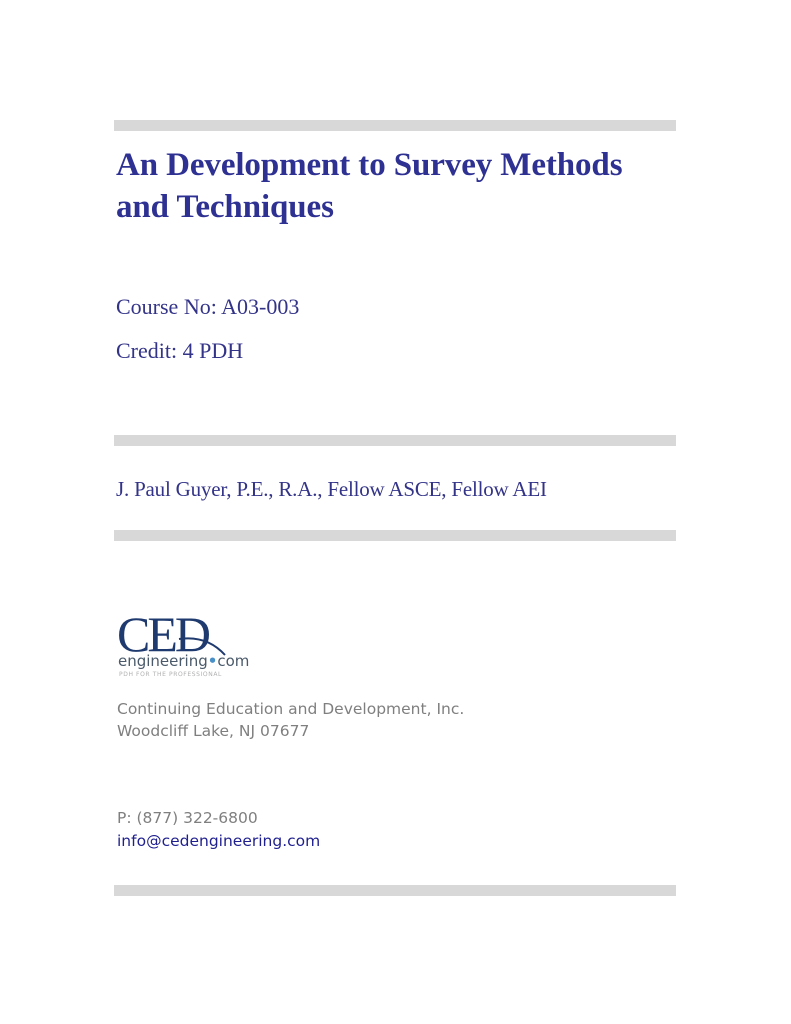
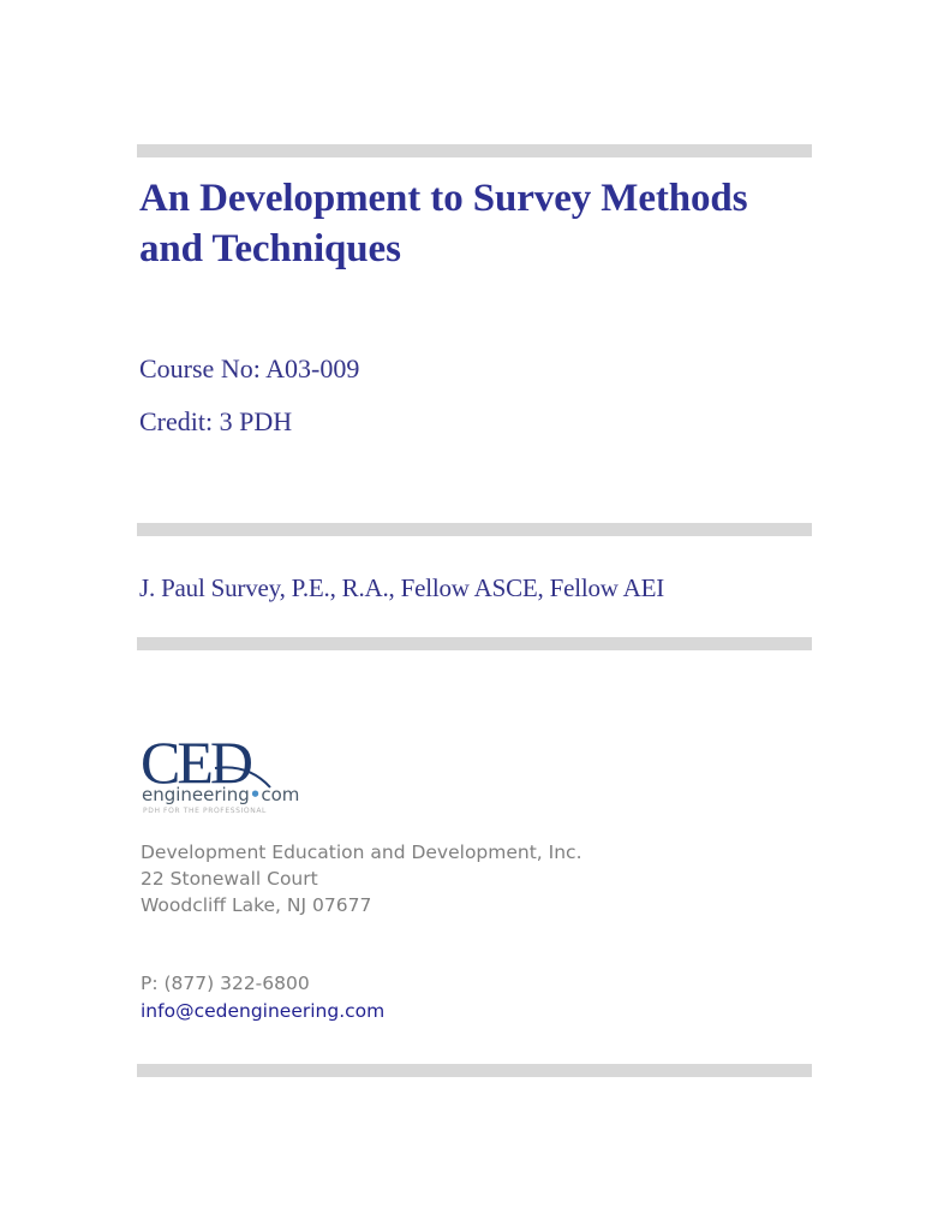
  An Development to Survey Methods
  and Techniques
- Course No: A03-003
+ Course No: A03-009
- Credit: 4 PDH
+ Credit: 3 PDH
- J. Paul Guyer, P.E., R.A., Fellow ASCE, Fellow AEI
+ J. Paul Survey, P.E., R.A., Fellow ASCE, Fellow AEI
  CED
  engineering•com
- Continuing Education and Development, Inc.
+ Development Education and Development, Inc.
+ 22 Stonewall Court
  Woodcliff Lake, NJ 07677
  P: (877) 322-6800
  info@cedengineering.com
